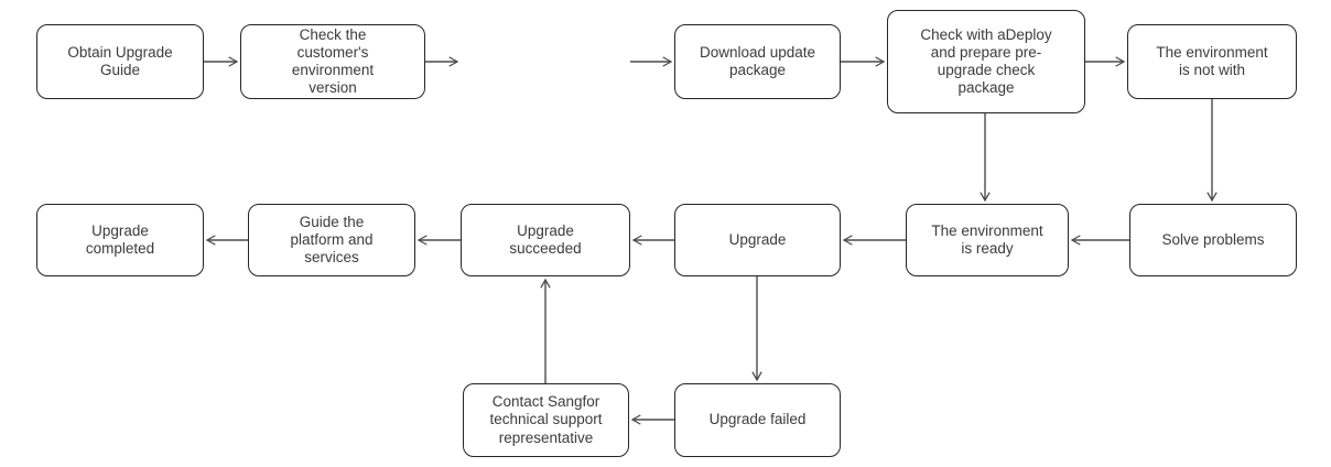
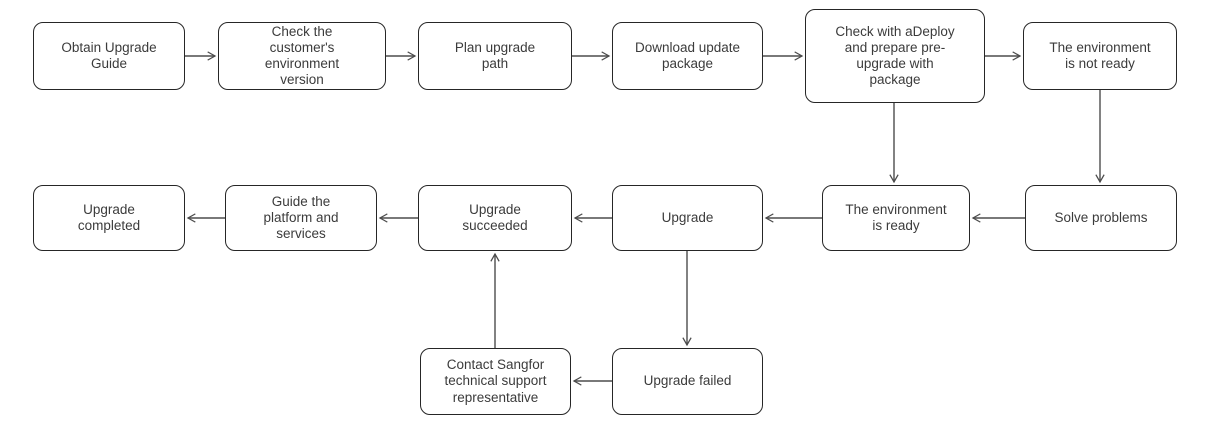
  Obtain Upgrade Guide
  Check the customer's environment version
+ Plan upgrade path
  Download update package
- Check with aDeploy and prepare pre-upgrade check package
+ Check with aDeploy and prepare pre-upgrade with package
- The environment is not with
+ The environment is not ready
  Upgrade completed
  Guide the platform and services
  Upgrade succeeded
  Upgrade
  The environment is ready
  Solve problems
  Contact Sangfor technical support representative
  Upgrade failed
